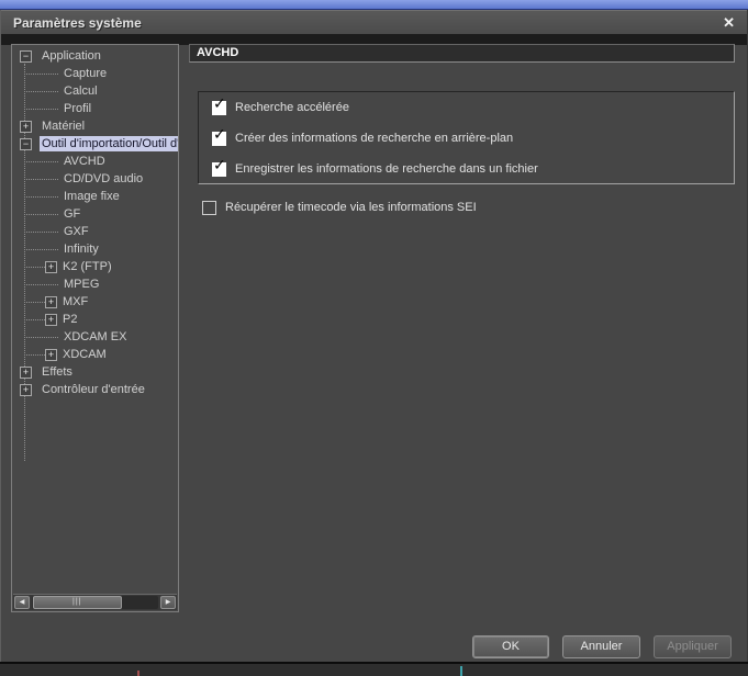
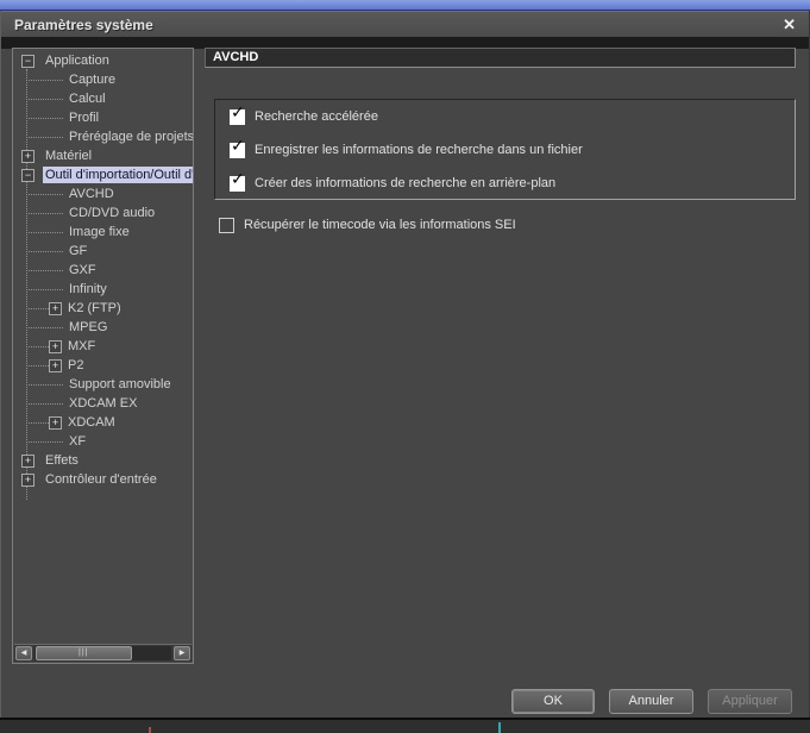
  Paramètres système
  ✕
  −
  Application
  Capture
  Calcul
  Profil
+ Préréglage de projets
  +
  Matériel
  −
  Outil d'importation/Outil d
  AVCHD
  CD/DVD audio
  Image fixe
  GF
  GXF
  Infinity
  +
  K2 (FTP)
  MPEG
  +
  MXF
  +
  P2
+ Support amovible
  XDCAM EX
  +
  XDCAM
+ XF
  +
  Effets
  +
  Contrôleur d'entrée
  AVCHD
  ✓
  Recherche accélérée
  ✓
- Créer des informations de recherche en arrière-plan
+ Enregistrer les informations de recherche dans un fichier
  ✓
- Enregistrer les informations de recherche dans un fichier
+ Créer des informations de recherche en arrière-plan
  Récupérer le timecode via les informations SEI
  OK
  Annuler
  Appliquer
